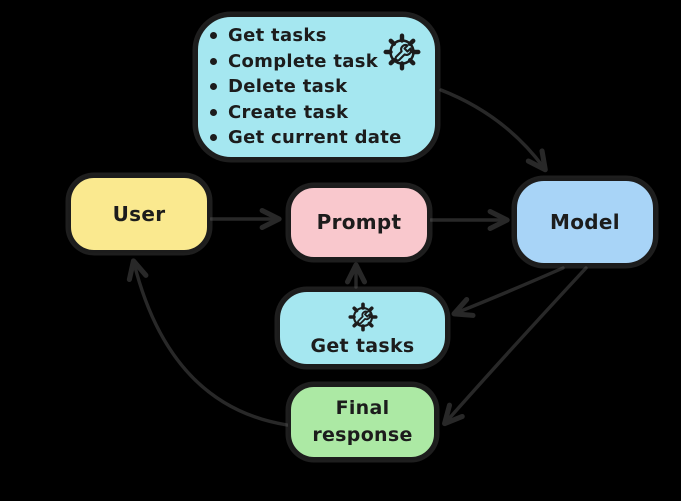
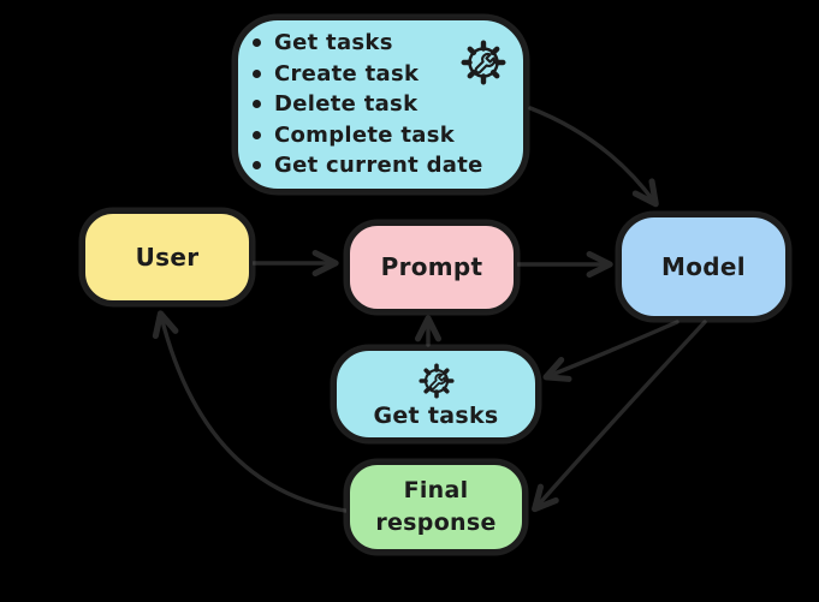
  Get tasks
- Complete task
+ Create task
  Delete task
- Create task
+ Complete task
  Get current date
  User
  Prompt
  Model
  Get tasks
  Final response
